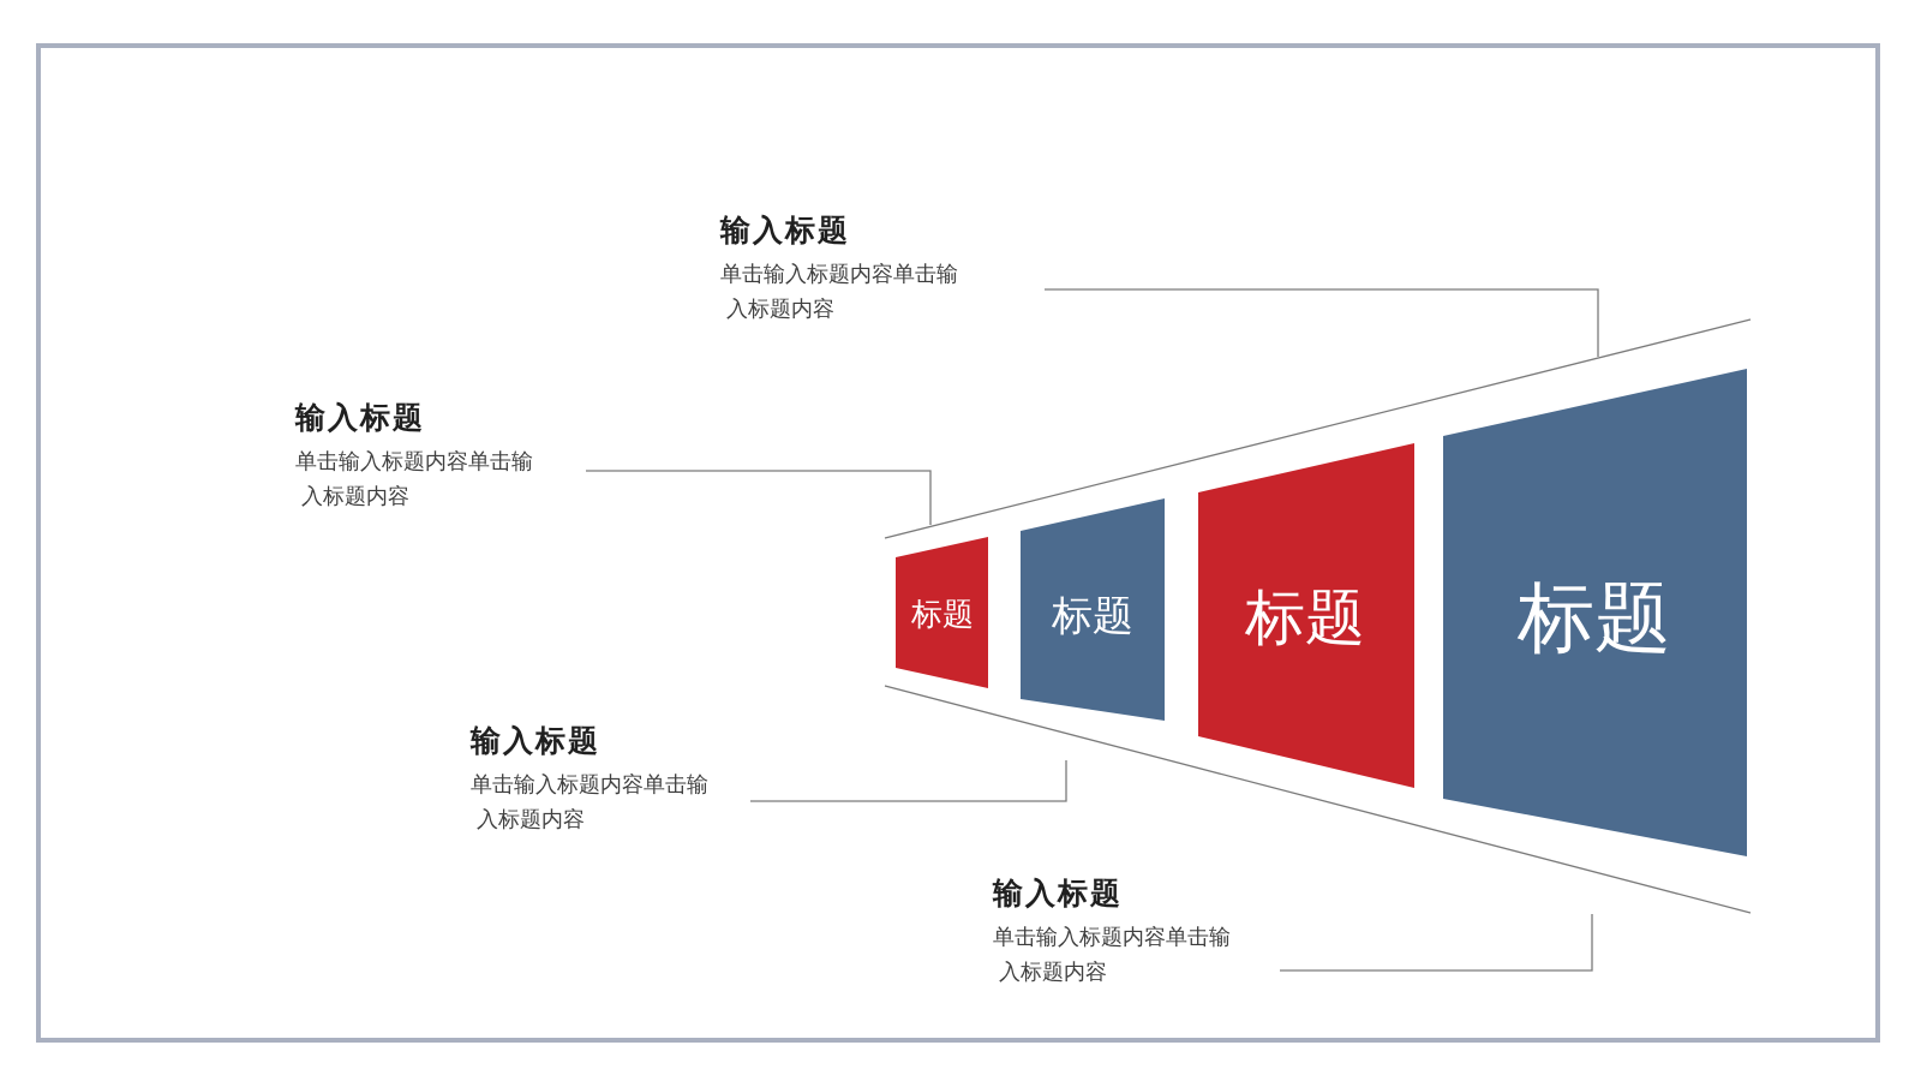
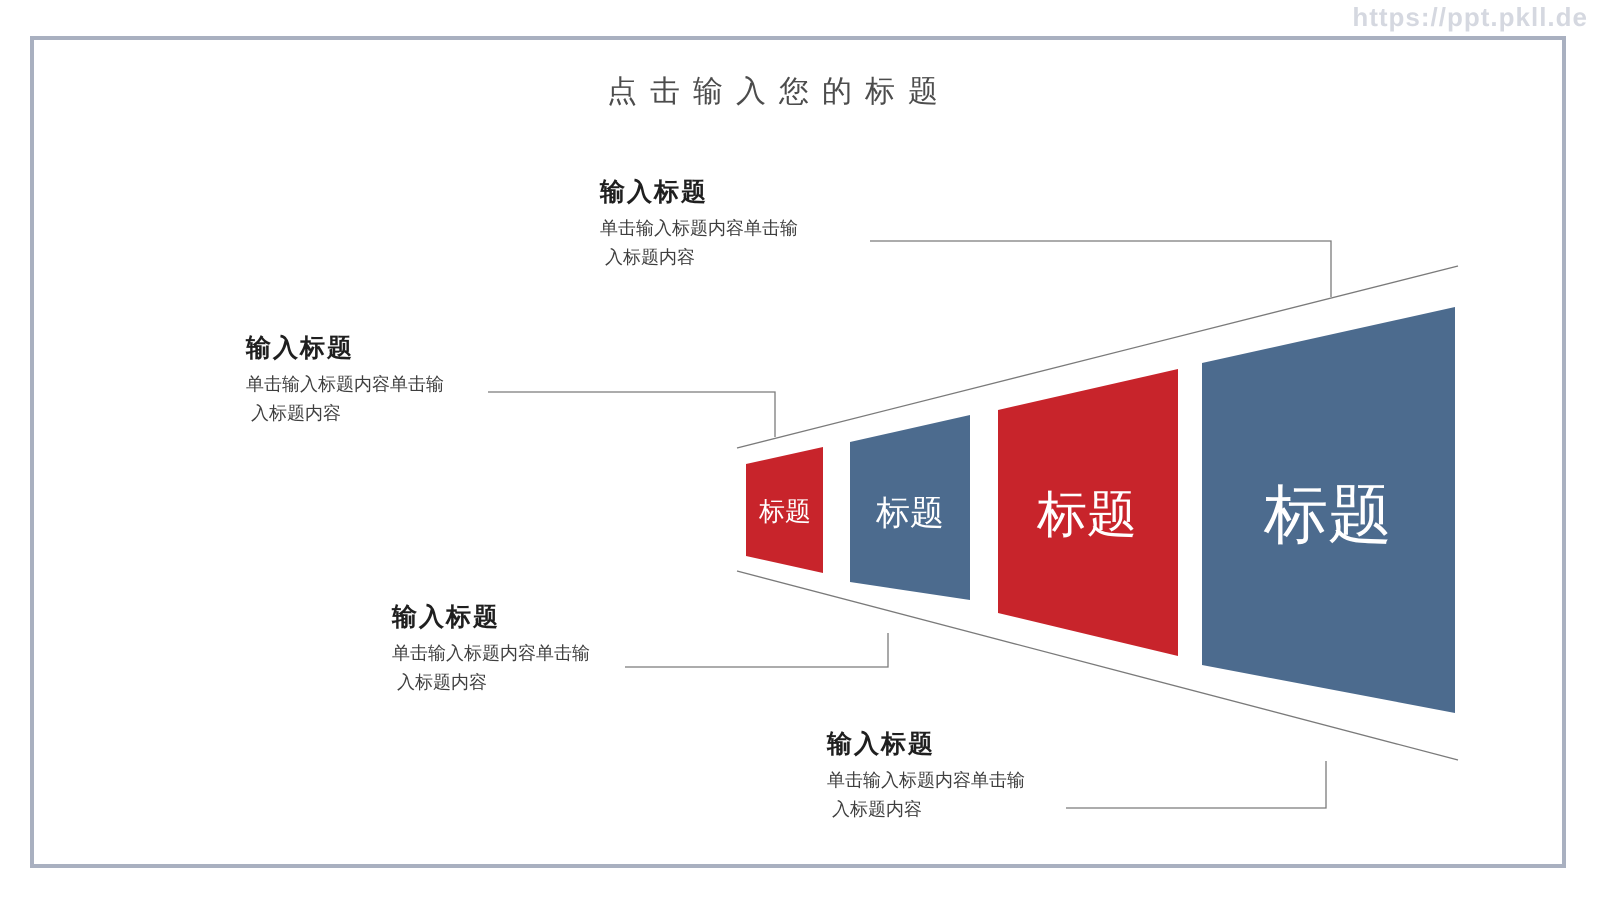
+ https://ppt.pkll.de
+ 点击输入您的标题
  输入标题
  单击输入标题内容单击输
  入标题内容
  输入标题
  单击输入标题内容单击输
  入标题内容
  输入标题
  单击输入标题内容单击输
  入标题内容
  输入标题
  单击输入标题内容单击输
  入标题内容
  标题
  标题
  标题
  标题
